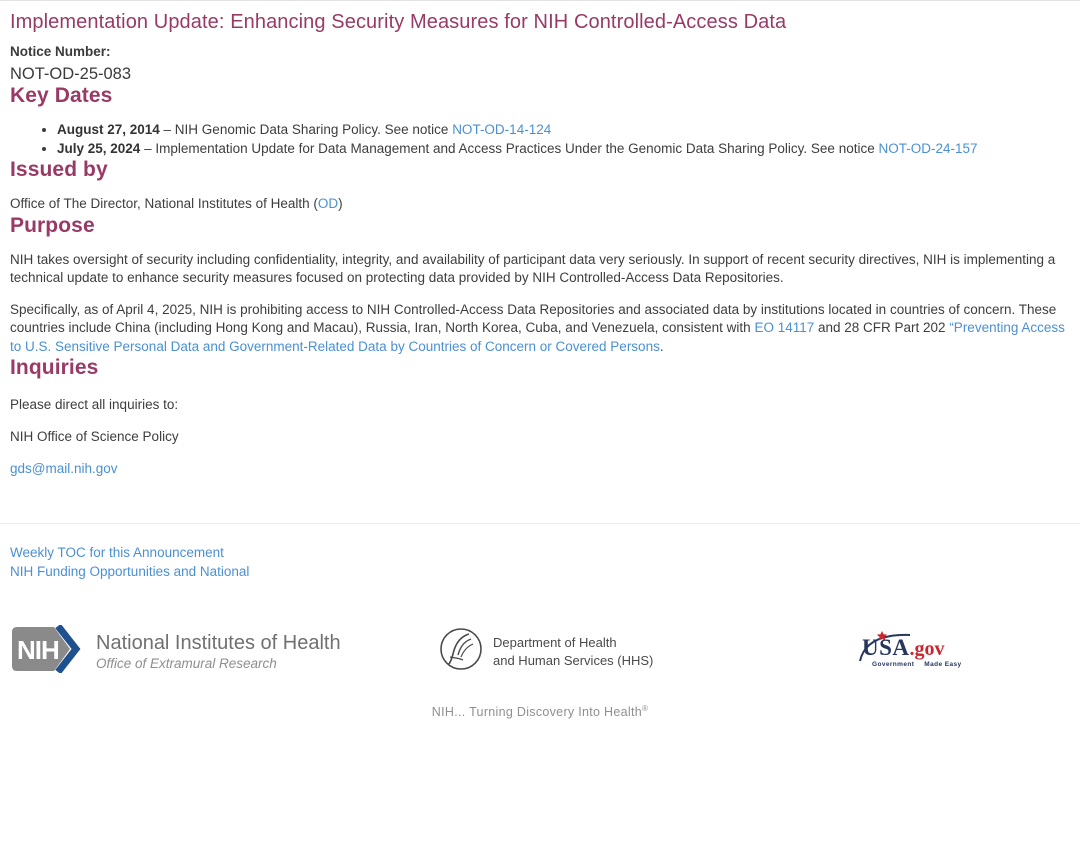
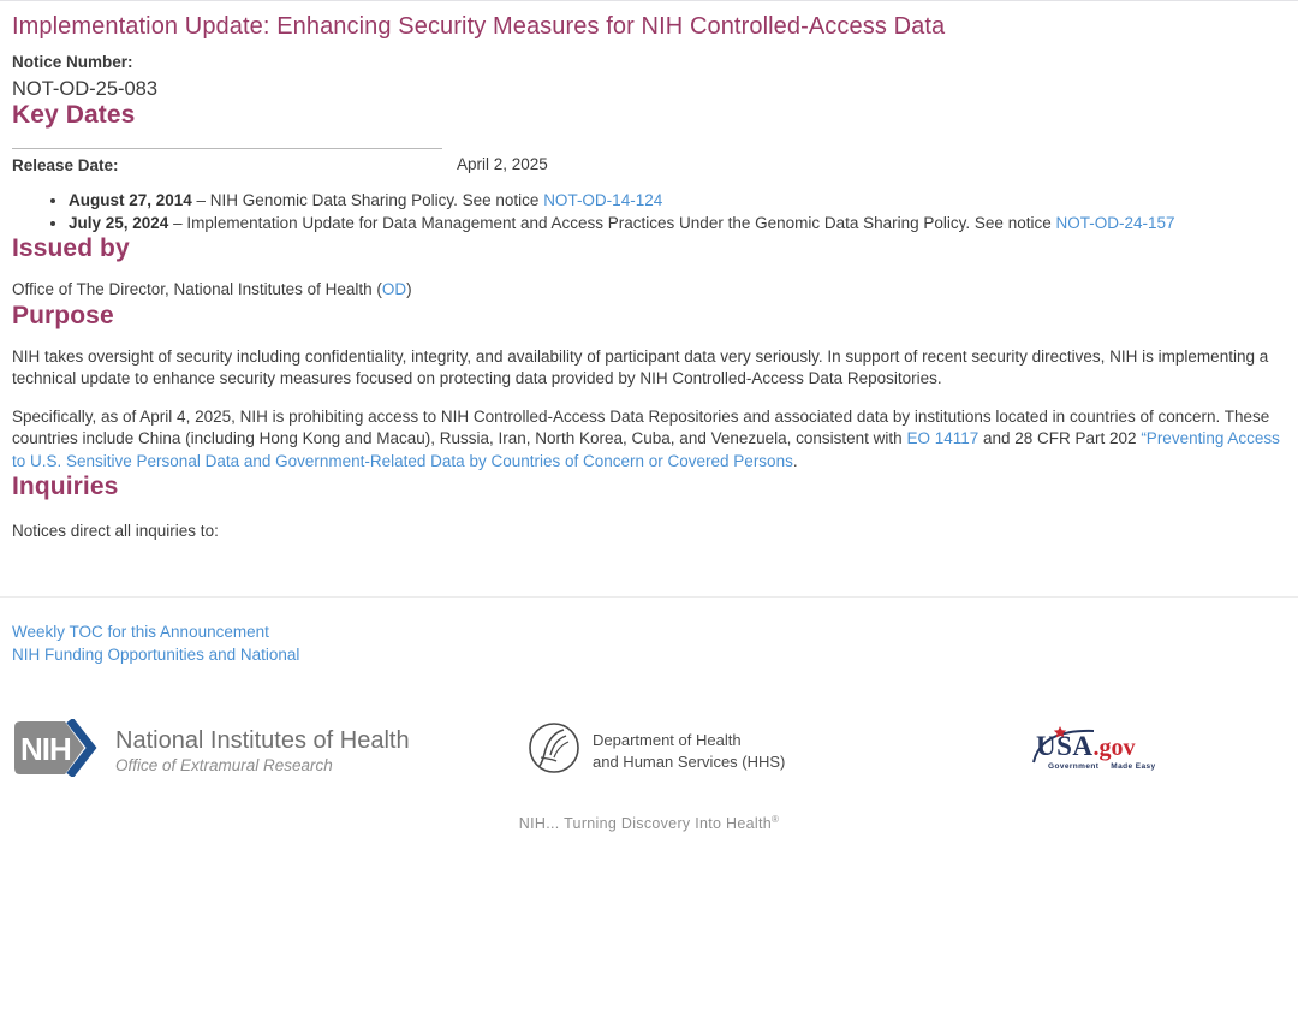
  Implementation Update: Enhancing Security Measures for NIH Controlled-Access Data
  Notice Number:
  NOT-OD-25-083
  Key Dates
+ Release Date:
+ April 2, 2025
  August 27, 2014 – NIH Genomic Data Sharing Policy. See notice NOT-OD-14-124
  July 25, 2024 – Implementation Update for Data Management and Access Practices Under the Genomic Data Sharing Policy. See notice NOT-OD-24-157
  Issued by
  Office of The Director, National Institutes of Health (OD)
  Purpose
  NIH takes oversight of security including confidentiality, integrity, and availability of participant data very seriously. In support of recent security directives, NIH is implementing a technical update to enhance security measures focused on protecting data provided by NIH Controlled-Access Data Repositories.
  Specifically, as of April 4, 2025, NIH is prohibiting access to NIH Controlled-Access Data Repositories and associated data by institutions located in countries of concern. These countries include China (including Hong Kong and Macau), Russia, Iran, North Korea, Cuba, and Venezuela, consistent with EO 14117 and 28 CFR Part 202 “Preventing Access to U.S. Sensitive Personal Data and Government-Related Data by Countries of Concern or Covered Persons.
  Inquiries
- Please direct all inquiries to:
+ Notices direct all inquiries to:
- NIH Office of Science Policy
- gds@mail.nih.gov
  Weekly TOC for this Announcement
  NIH Funding Opportunities and National
  NIH
  National Institutes of Health
  Office of Extramural Research
  Department of Health
  and Human Services (HHS)
  USA.gov
  NIH... Turning Discovery Into Health®
